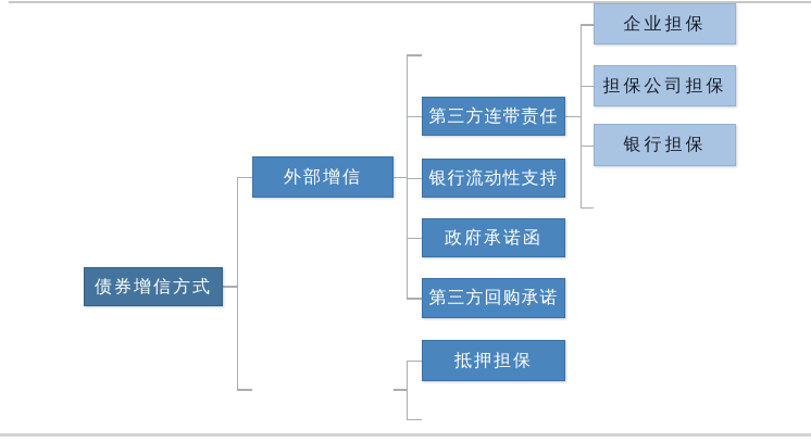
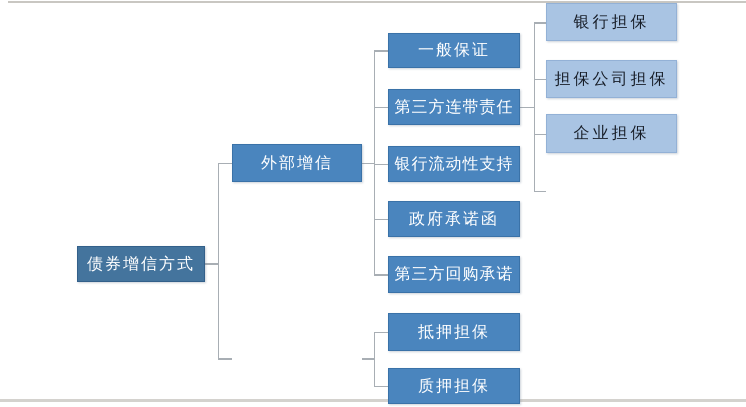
  债券增信方式
  外部增信
+ 一般保证
  第三方连带责任
  银行流动性支持
  政府承诺函
  第三方回购承诺
  抵押担保
+ 质押担保
- 企业担保
+ 银行担保
  担保公司担保
- 银行担保
+ 企业担保
